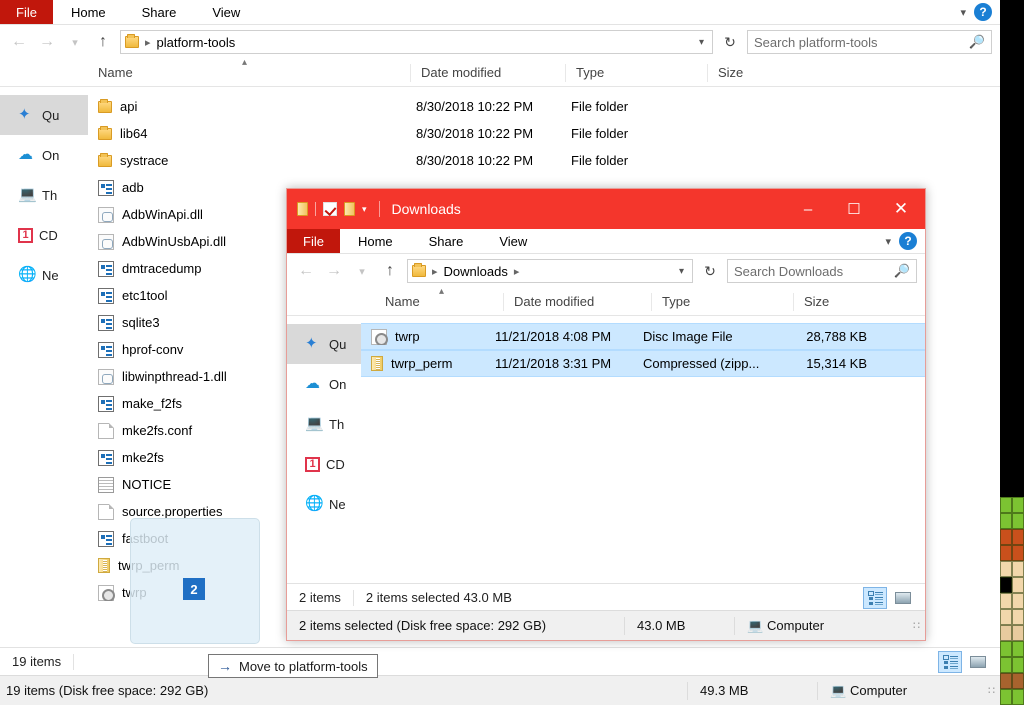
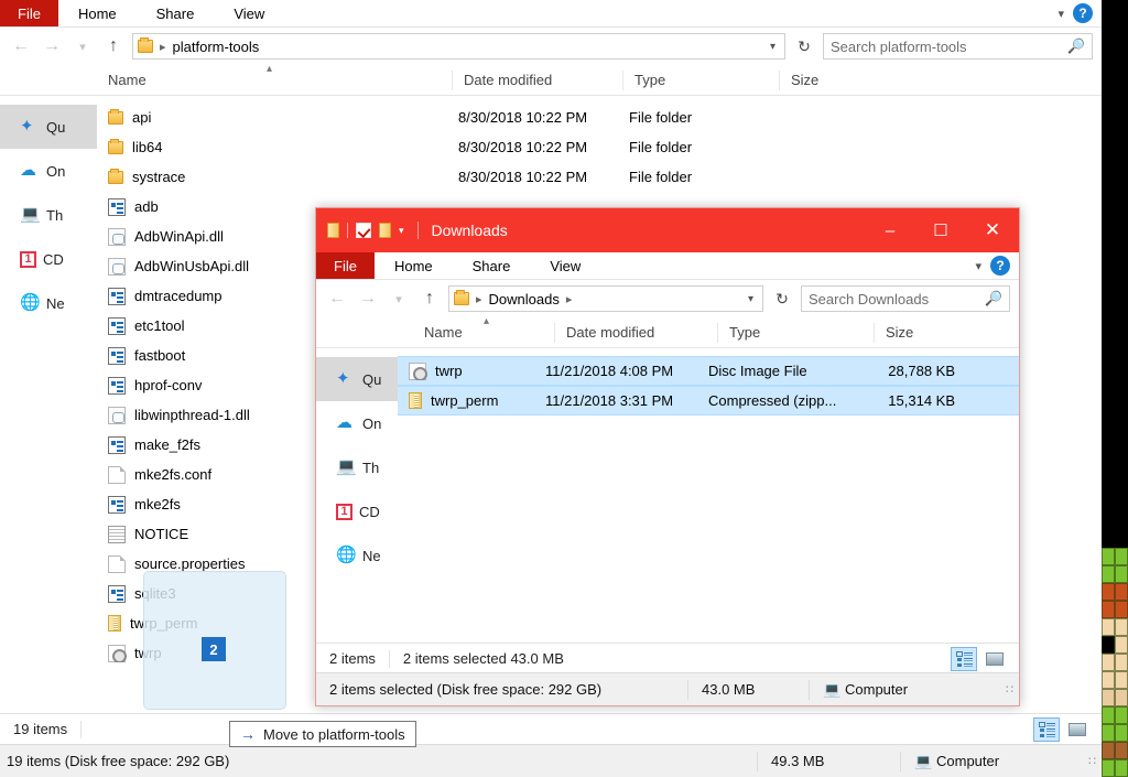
  File
  Home
  Share
  View
  ▾
  ?
  ←
  →
  ▾
  ↑
  ▸
  platform-tools
  ▾
  ↻
  Search platform-tools
  Name
  Date modified
  Type
  Size
  ▴
  ✦
  Qu
  ☁
  On
  💻
  Th
  1
  CD
  🌐
  Ne
  api
  8/30/2018 10:22 PM
  File folder
  lib64
  8/30/2018 10:22 PM
  File folder
  systrace
  8/30/2018 10:22 PM
  File folder
  adb
  AdbWinApi.dll
  AdbWinUsbApi.dll
  dmtracedump
  etc1tool
- sqlite3
+ fastboot
  hprof-conv
  libwinpthread-1.dll
  make_f2fs
  mke2fs.conf
  mke2fs
  NOTICE
  source.properties
- fastboot
+ sqlite3
  twrp_perm
  twrp
  19 items
  19 items (Disk free space: 292 GB)
  49.3 MB
  💻
  Computer
  ∷
  2
  →
  Move to platform-tools
  ▾
  Downloads
  –
  ☐
  ✕
  File
  Home
  Share
  View
  ▾
  ?
  ←
  →
  ▾
  ↑
  ▸
  Downloads
  ▸
  ▾
  ↻
  Search Downloads
  Name
  Date modified
  Type
  Size
  ▴
  ✦
  Qu
  ☁
  On
  💻
  Th
  1
  CD
  🌐
  Ne
  twrp
  11/21/2018 4:08 PM
  Disc Image File
  28,788 KB
  twrp_perm
  11/21/2018 3:31 PM
  Compressed (zipp...
  15,314 KB
  2 items
  2 items selected 43.0 MB
  2 items selected (Disk free space: 292 GB)
  43.0 MB
  💻
  Computer
  ∷
